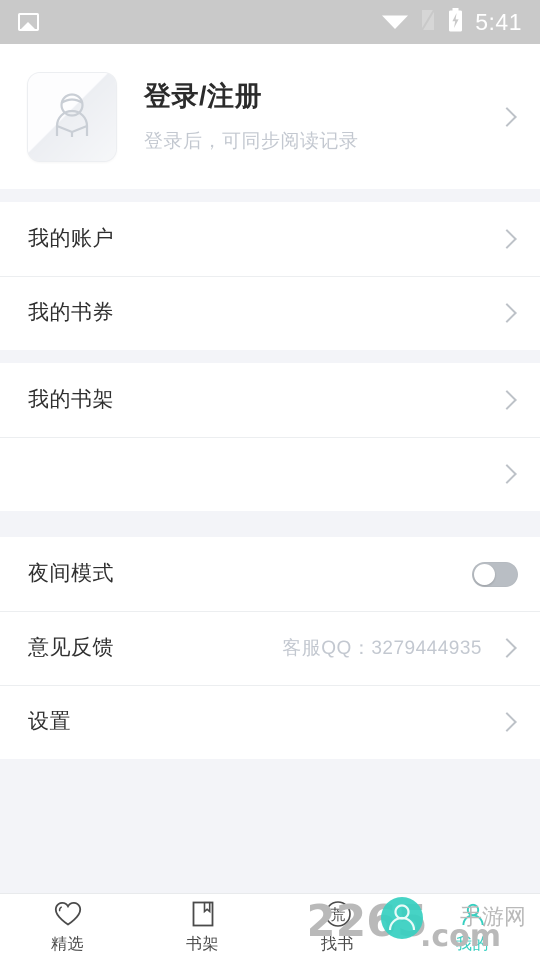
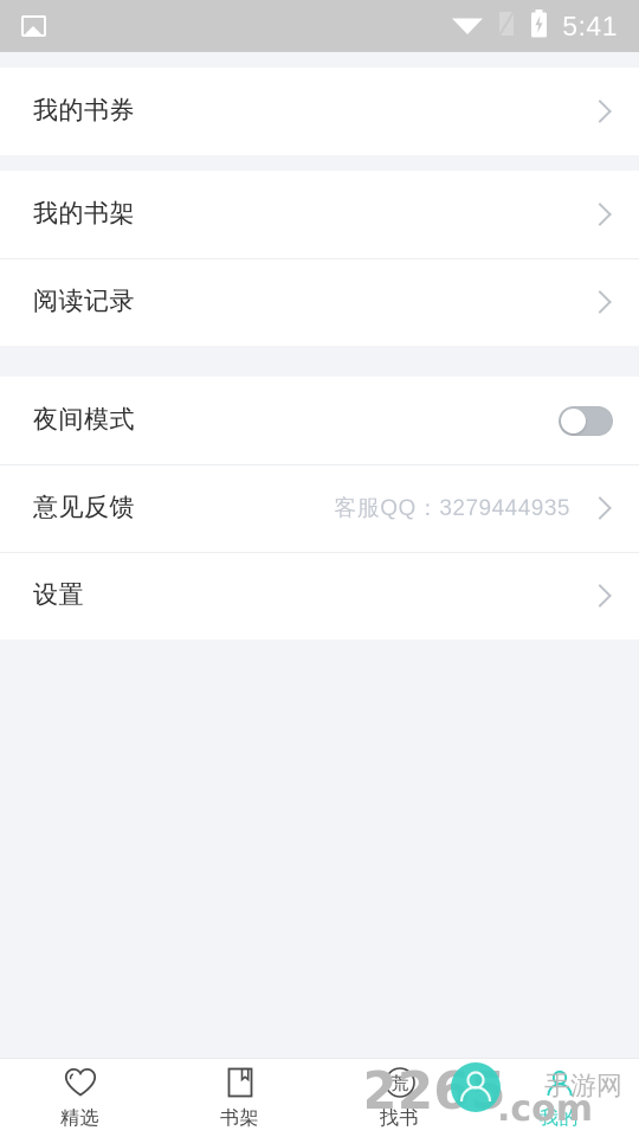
  5:41
- 登录/注册
- 登录后，可同步阅读记录
- 我的账户
  我的书券
  我的书架
+ 阅读记录
  夜间模式
  意见反馈
  客服QQ：3279444935
  设置
  精选
  书架
  荒
  找书
  我的
  .com
  手游网
